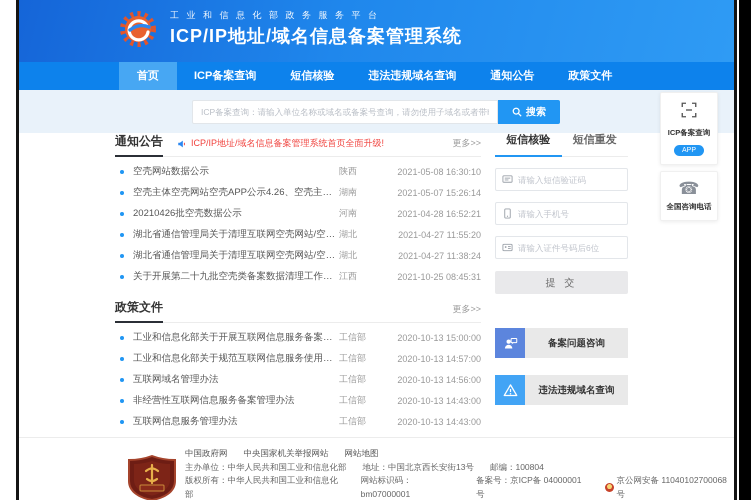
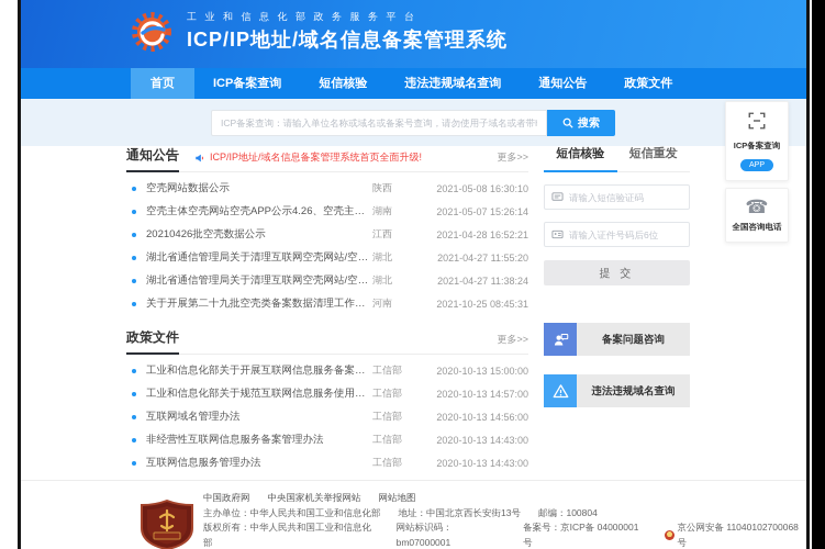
  工业和信息化部政务服务平台
  ICP/IP地址/域名信息备案管理系统
  首页
  ICP备案查询
  短信核验
  违法违规域名查询
  通知公告
  政策文件
  搜索
  通知公告
  ICP/IP地址/域名信息备案管理系统首页全面升级!
  更多>>
  空壳网站数据公示
  陕西
  2021-05-08 16:30:10
  空壳主体空壳网站空壳APP公示4.26、空壳主体空
  湖南
  2021-05-07 15:26:14
  20210426批空壳数据公示
- 河南
+ 江西
  2021-04-28 16:52:21
  湖北省通信管理局关于清理互联网空壳网站/空壳
  湖北
  2021-04-27 11:55:20
  湖北省通信管理局关于清理互联网空壳网站/空壳
  湖北
  2021-04-27 11:38:24
  关于开展第二十九批空壳类备案数据清理工作的通
- 江西
+ 河南
  2021-10-25 08:45:31
  政策文件
  更多>>
  工业和信息化部关于开展互联网信息服务备案用户
  工信部
  2020-10-13 15:00:00
  工业和信息化部关于规范互联网信息服务使用域名
  工信部
  2020-10-13 14:57:00
  互联网域名管理办法
  工信部
  2020-10-13 14:56:00
  非经营性互联网信息服务备案管理办法
  工信部
  2020-10-13 14:43:00
  互联网信息服务管理办法
  工信部
  2020-10-13 14:43:00
  短信核验
  短信重发
  请输入短信验证码
- 请输入手机号
  请输入证件号码后6位
  提 交
  备案问题咨询
  违法违规域名查询
  ICP备案查询
  ☎
  全国咨询电话
  中国政府网
  中央国家机关举报网站
  网站地图
  主办单位：中华人民共和国工业和信息化部
  地址：中国北京西长安街13号
  邮编：100804
  版权所有：中华人民共和国工业和信息化部
  网站标识码：bm07000001
  备案号：京ICP备 04000001号
  京公网安备 11040102700068号
